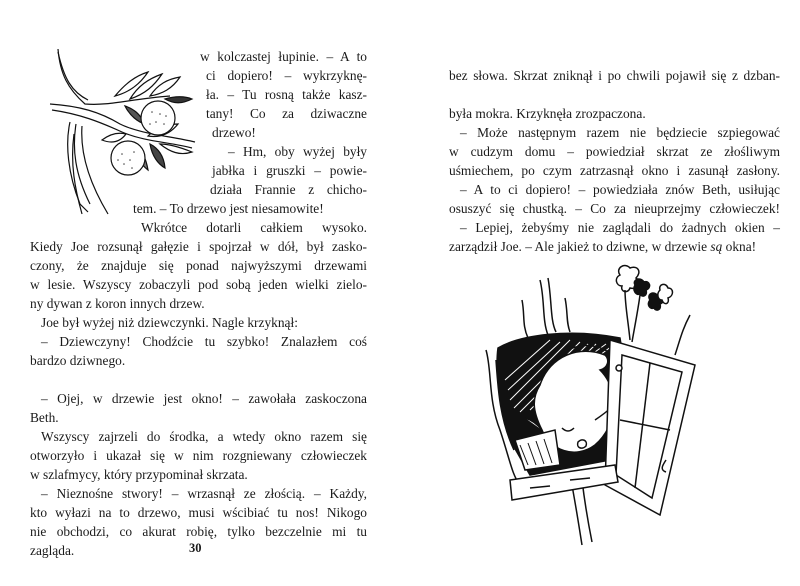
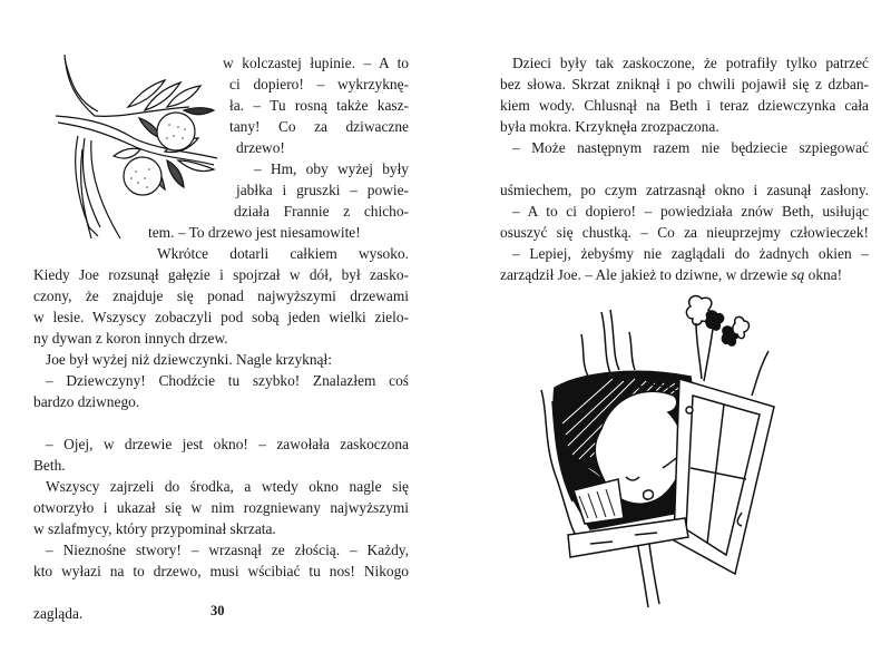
  w kolczastej łupinie. – A to
  ci dopiero! – wykrzyknę-
  ła. – Tu rosną także kasz-
  tany! Co za dziwaczne
  drzewo!
  – Hm, oby wyżej były
  jabłka i gruszki – powie-
  działa Frannie z chicho-
  tem. – To drzewo jest niesamowite!
  Wkrótce dotarli całkiem wysoko.
  Kiedy Joe rozsunął gałęzie i spojrzał w dół, był zasko-
  czony, że znajduje się ponad najwyższymi drzewami
  w lesie. Wszyscy zobaczyli pod sobą jeden wielki zielo-
  ny dywan z koron innych drzew.
  Joe był wyżej niż dziewczynki. Nagle krzyknął:
  – Dziewczyny! Chodźcie tu szybko! Znalazłem coś
  bardzo dziwnego.
  – Ojej, w drzewie jest okno! – zawołała zaskoczona
  Beth.
- Wszyscy zajrzeli do środka, a wtedy okno razem się
+ Wszyscy zajrzeli do środka, a wtedy okno nagle się
- otworzyło i ukazał się w nim rozgniewany człowieczek
+ otworzyło i ukazał się w nim rozgniewany najwyższymi
  w szlafmycy, który przypominał skrzata.
  – Nieznośne stwory! – wrzasnął ze złością. – Każdy,
  kto wyłazi na to drzewo, musi wścibiać tu nos! Nikogo
- nie obchodzi, co akurat robię, tylko bezczelnie mi tu
  zagląda.
  30
+ Dzieci były tak zaskoczone, że potrafiły tylko patrzeć
  bez słowa. Skrzat zniknął i po chwili pojawił się z dzban-
+ kiem wody. Chlusnął na Beth i teraz dziewczynka cała
  była mokra. Krzyknęła zrozpaczona.
  – Może następnym razem nie będziecie szpiegować
- w cudzym domu – powiedział skrzat ze złośliwym
  uśmiechem, po czym zatrzasnął okno i zasunął zasłony.
  – A to ci dopiero! – powiedziała znów Beth, usiłując
  osuszyć się chustką. – Co za nieuprzejmy człowieczek!
  – Lepiej, żebyśmy nie zaglądali do żadnych okien –
  zarządził Joe. – Ale jakież to dziwne, w drzewie są okna!
